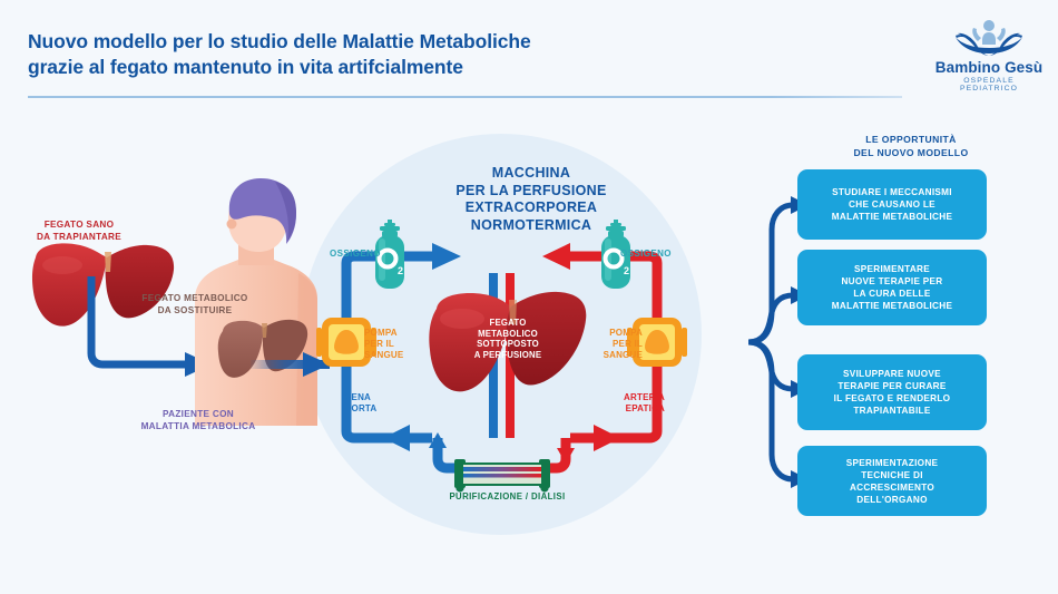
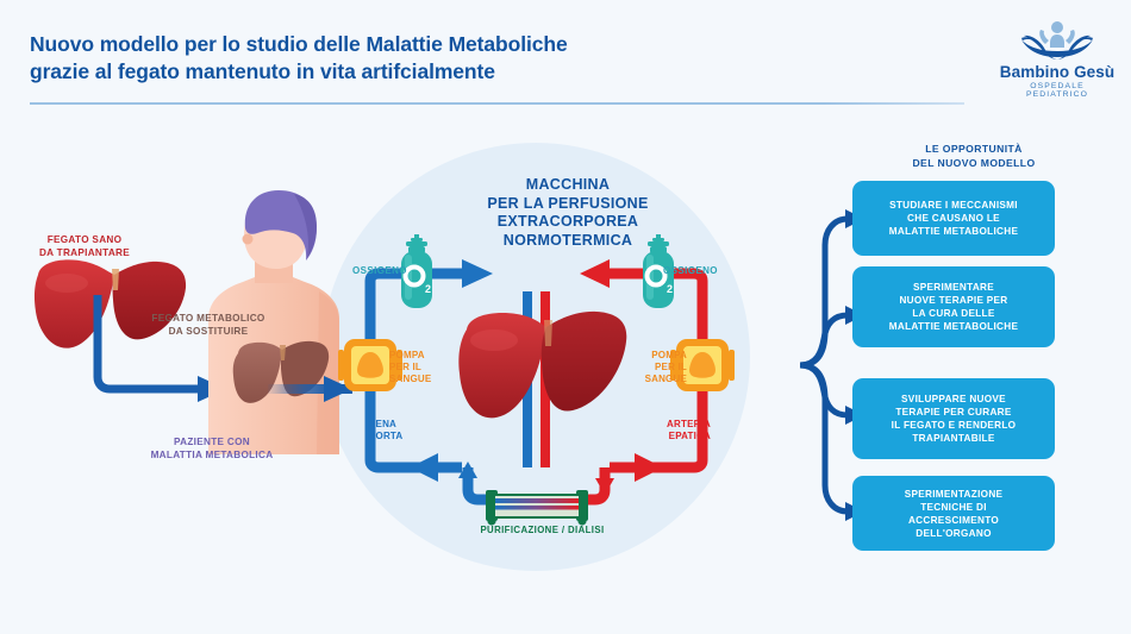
  2
  2
  Nuovo modello per lo studio delle Malattie Metaboliche
  grazie al fegato mantenuto in vita artifcialmente
  Bambino Gesù
  FEGATO SANO
  DA TRAPIANTARE
  FEGATO METABOLICO
  DA SOSTITUIRE
  PAZIENTE CON
  MALATTIA METABOLICA
  MACCHINA
  PER LA PERFUSIONE
  EXTRACORPOREA
  NORMOTERMICA
  OSSIGENO
  OSSIGENO
  POMPA
  PER IL
  SANGUE
  POMPA
  PER IL
  SANGUE
  VENA
  PORTA
  ARTERIA
  EPATICA
- FEGATO
- METABOLICO
- SOTTOPOSTO
- A PERFUSIONE
  PURIFICAZIONE / DIALISI
  LE OPPORTUNITÀ
  DEL NUOVO MODELLO
  STUDIARE I MECCANISMI
  CHE CAUSANO LE
  MALATTIE METABOLICHE
  SPERIMENTARE
  NUOVE TERAPIE PER
  LA CURA DELLE
  MALATTIE METABOLICHE
  SVILUPPARE NUOVE
  TERAPIE PER CURARE
  IL FEGATO E RENDERLO
  TRAPIANTABILE
  SPERIMENTAZIONE
  TECNICHE DI
  ACCRESCIMENTO
  DELL'ORGANO
